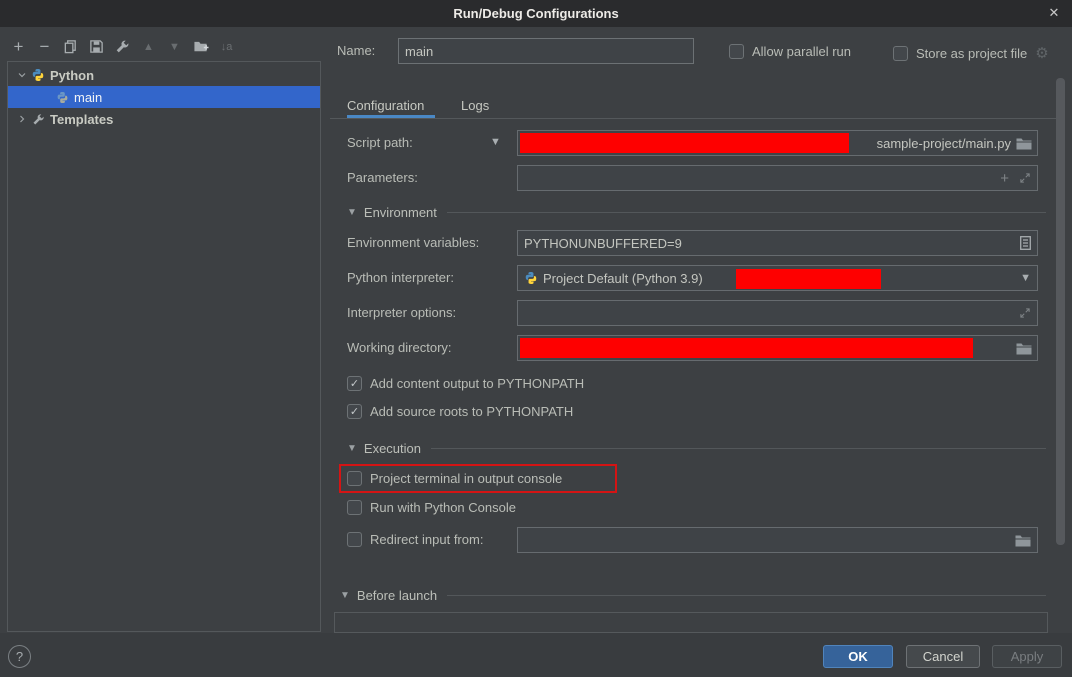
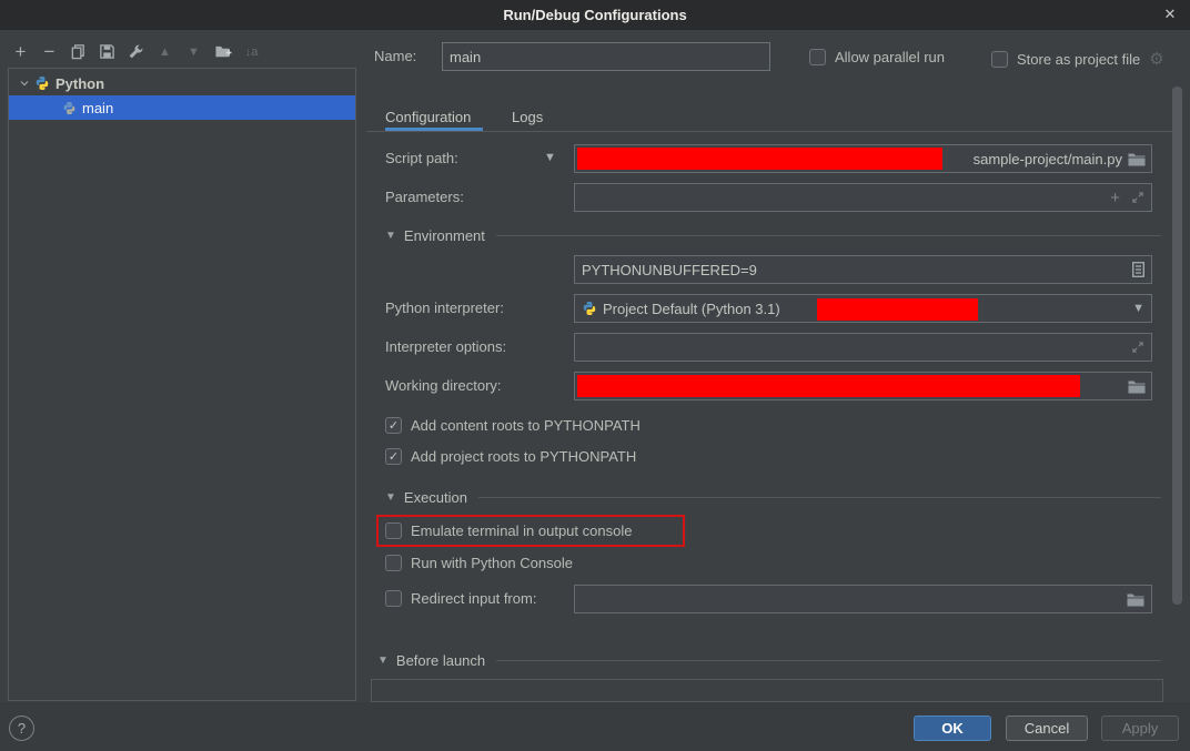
  Run/Debug Configurations
  ✕
  +
  −
  ▲
  ▼
  ↓a
  Python
  main
- Templates
  Name:
  main
  Allow parallel run
  Store as project file
  ⚙
  Configuration
  Logs
  Script path:
  ▼
  sample-project/main.py
  Parameters:
  +
  ▼
  Environment
- Environment variables:
  PYTHONUNBUFFERED=9
  Python interpreter:
- Project Default (Python 3.9)
+ Project Default (Python 3.1)
  ▼
  Interpreter options:
  Working directory:
  ✓
- Add content output to PYTHONPATH
+ Add content roots to PYTHONPATH
  ✓
- Add source roots to PYTHONPATH
+ Add project roots to PYTHONPATH
  ▼
  Execution
- Project terminal in output console
+ Emulate terminal in output console
  Run with Python Console
  Redirect input from:
  ▼
  Before launch
  ?
  OK
  Cancel
  Apply
